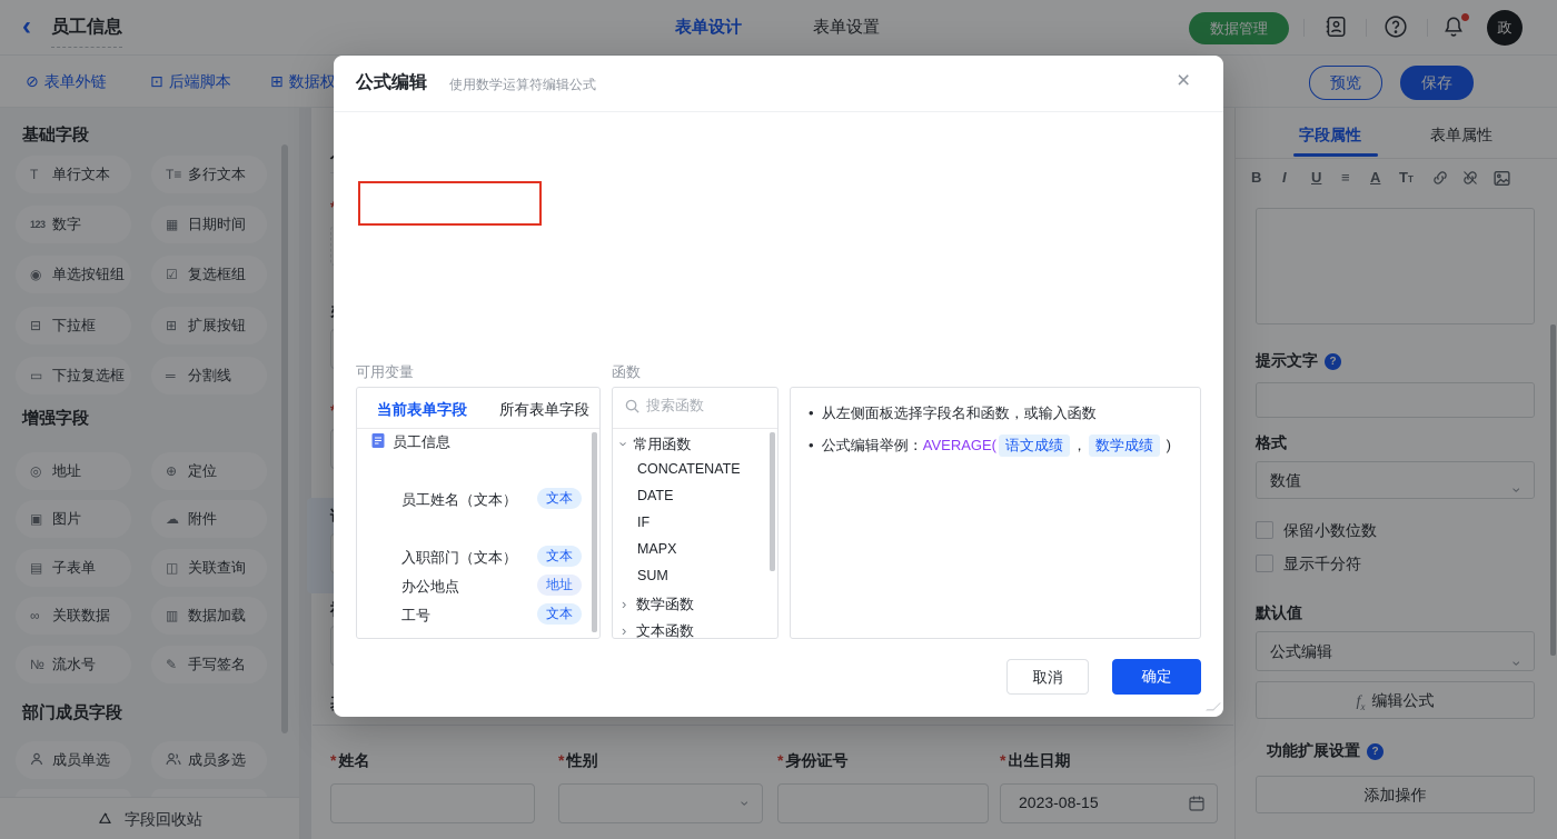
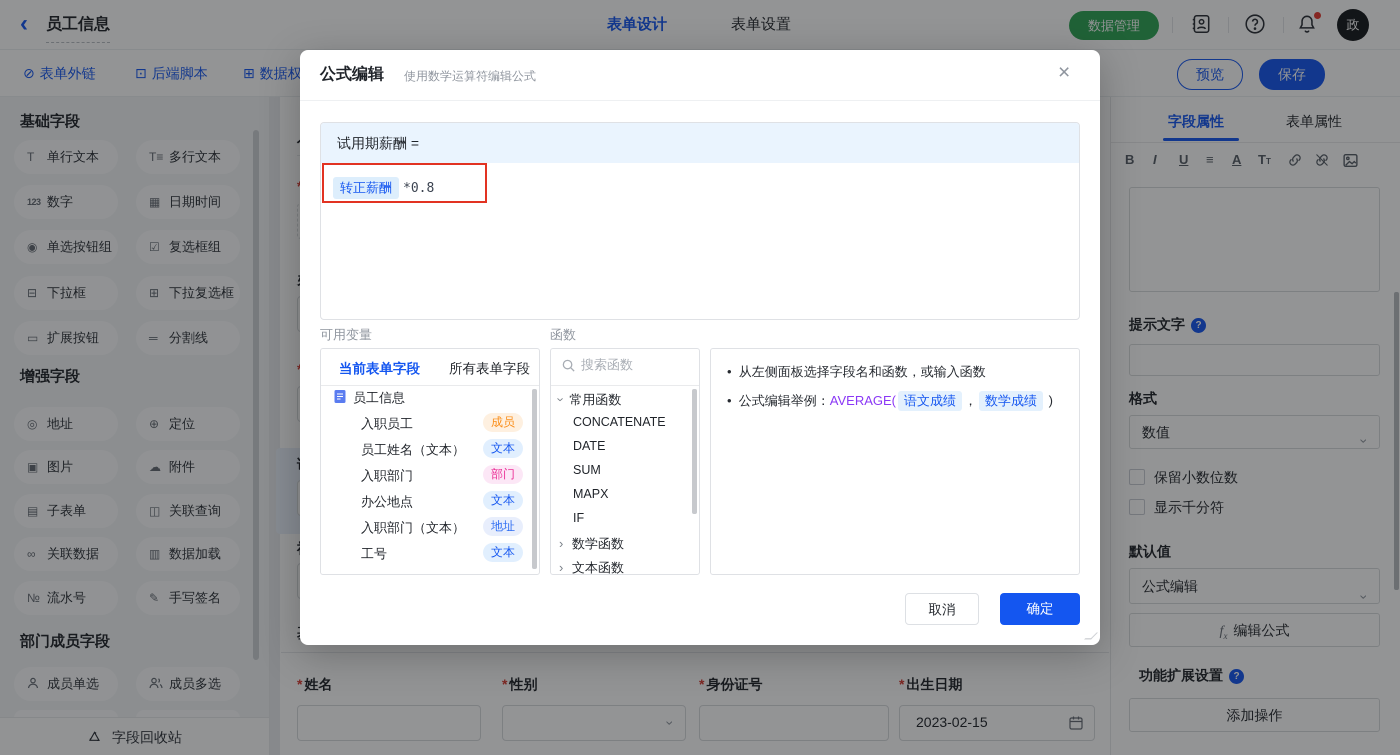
  ‹
  员工信息
  表单设计
  表单设置
  数据管理
  政
  ⊘ 表单外链
  ⊡ 后端脚本
  ⊞ 数据权
  预览
  保存
  基础字段
  T
  单行文本
  T≡
  多行文本
  123
  数字
  ▦
  日期时间
  ◉
  单选按钮组
  ☑
  复选框组
  ⊟
  下拉框
  ⊞
- 扩展按钮
+ 下拉复选框
  ▭
- 下拉复选框
+ 扩展按钮
  ═
  分割线
  增强字段
  ◎
  地址
  ⊕
  定位
  ▣
  图片
  ☁
  附件
  ▤
  子表单
  ◫
  关联查询
  ∞
  关联数据
  ▥
  数据加载
  №
  流水号
  ✎
  手写签名
  部门成员字段
  成员单选
  成员多选
  字段回收站
  * 姓名
  * 性别
  * 身份证号
  * 出生日期
- 2023-08-15
+ 2023-02-15
  字段属性
  表单属性
  B
  I
  U
  ≡
  A
  TT
  提示文字 ?
  格式
  数值
  保留小数位数
  显示千分符
  默认值
  公式编辑
  fx编辑公式
  功能扩展设置 ?
  添加操作
  公式编辑
  使用数学运算符编辑公式
  ×
+ 试用期薪酬 =
+ 转正薪酬 *0.8
  可用变量
  当前表单字段
  所有表单字段
  员工信息
+ 入职员工
+ 成员
  员工姓名（文本）
  文本
+ 入职部门
+ 部门
- 入职部门（文本）
+ 办公地点
  文本
- 办公地点
+ 入职部门（文本）
  地址
  工号
  文本
  函数
  搜索函数
  常用函数
  CONCATENATE
  DATE
- IF
+ SUM
  MAPX
- SUM
+ IF
  › 数学函数
  › 文本函数
  • 从左侧面板选择字段名和函数，或输入函数
  • 公式编辑举例：AVERAGE( 语文成绩 ， 数学成绩 )
  取消
  确定
